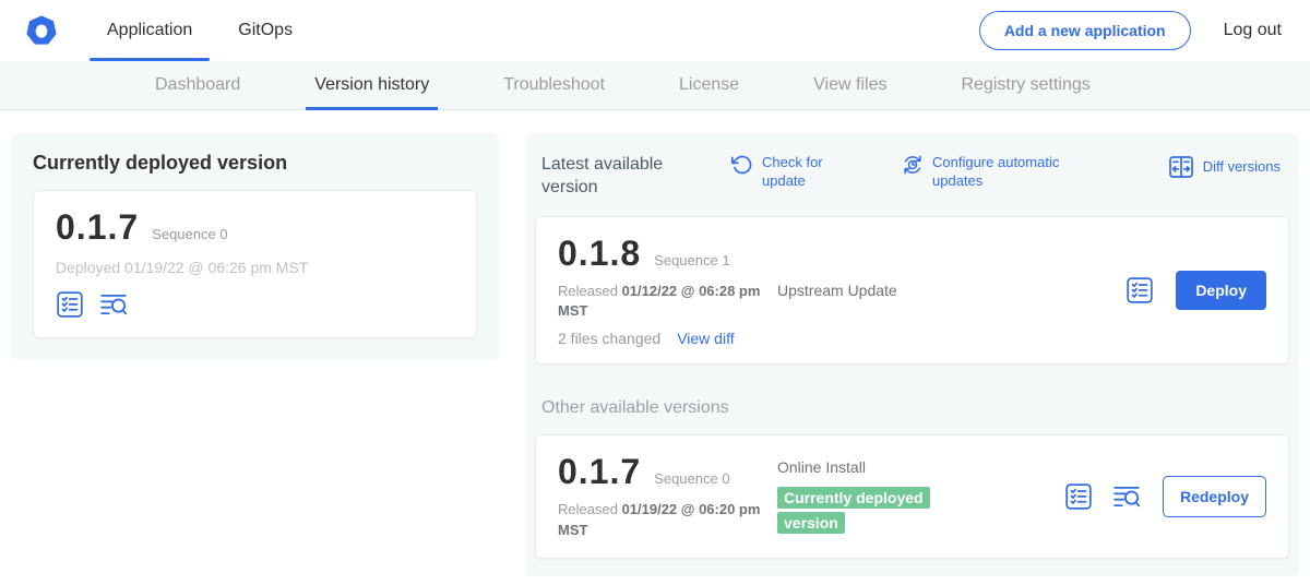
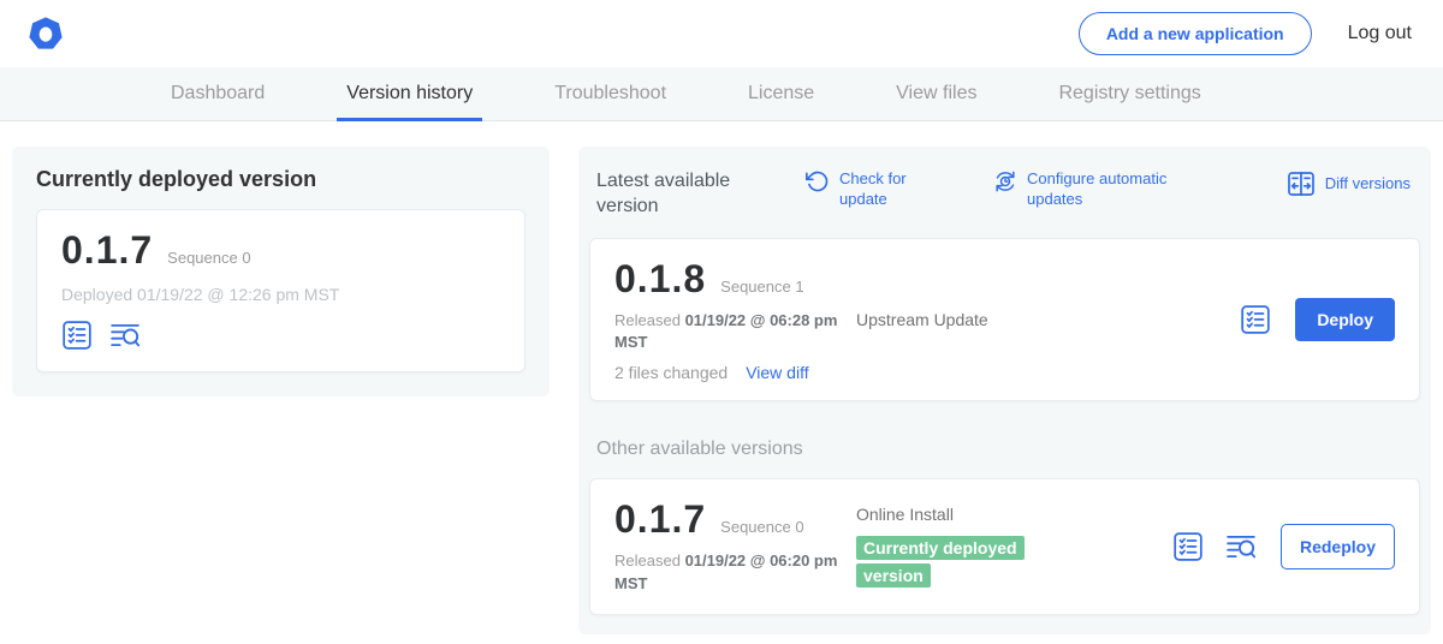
- Application
- GitOps
  Add a new application
  Log out
  Dashboard
  Version history
  Troubleshoot
  License
  View files
  Registry settings
  Currently deployed version
  0.1.7
  Sequence 0
- Deployed 01/19/22 @ 06:26 pm MST
+ Deployed 01/19/22 @ 12:26 pm MST
  Latest available version
  Check for update
  Configure automatic updates
  Diff versions
  0.1.8
  Sequence 1
- Released 01/12/22 @ 06:28 pm MST
+ Released 01/19/22 @ 06:28 pm MST
  2 files changed
  View diff
  Upstream Update
  Deploy
  Other available versions
  0.1.7
  Sequence 0
  Released 01/19/22 @ 06:20 pm MST
  Online Install
  Currently deployed version
  Redeploy
